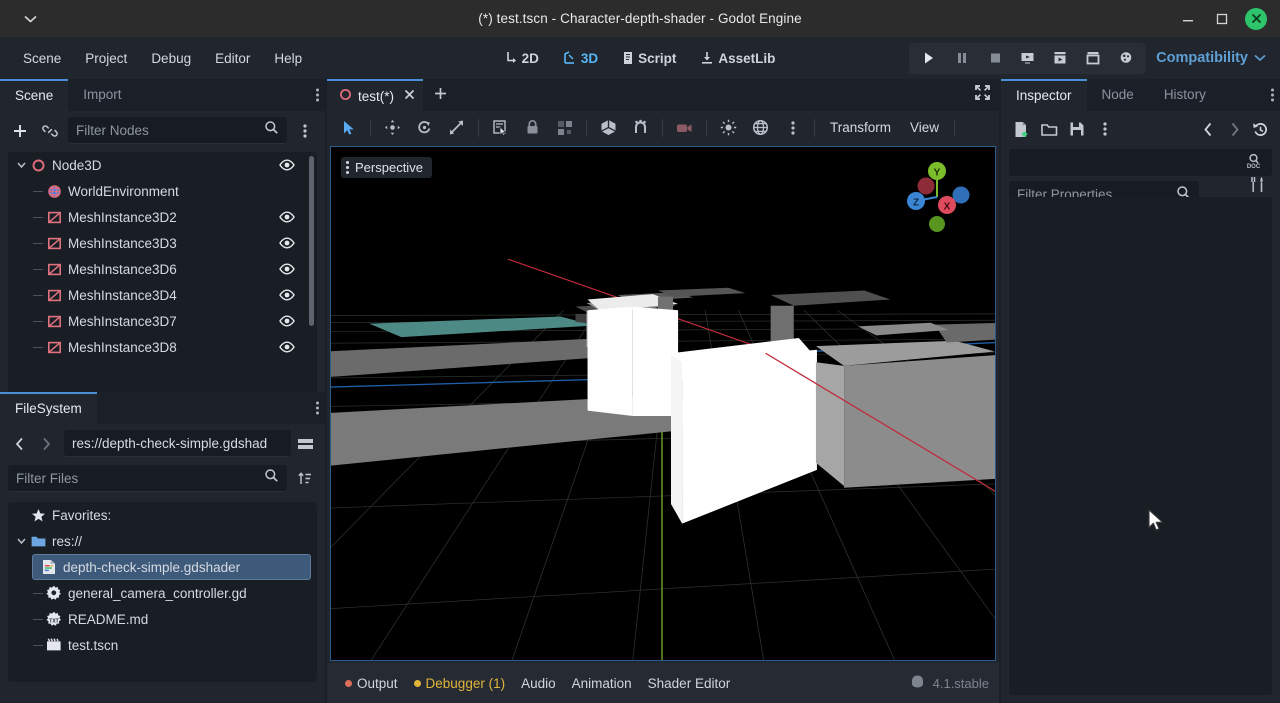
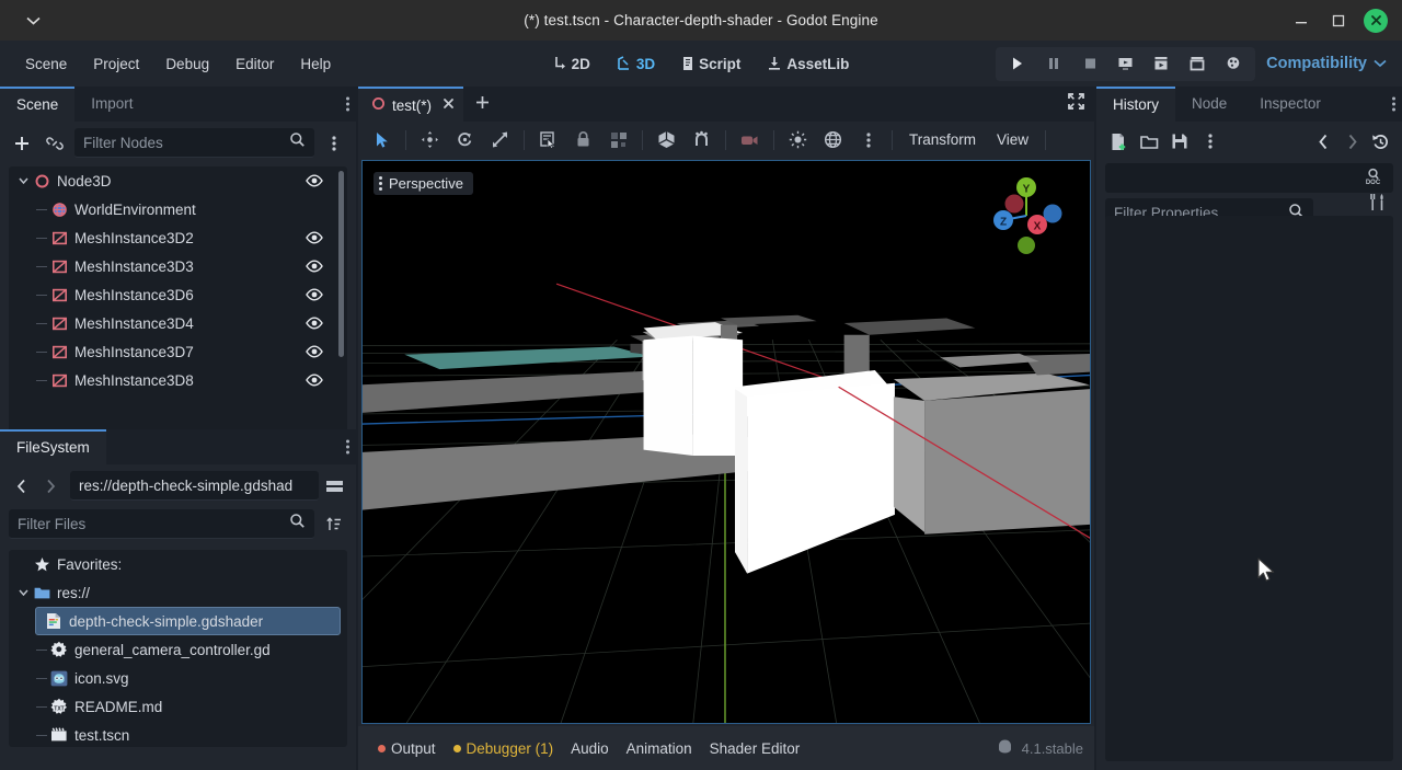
  (*) test.tscn - Character-depth-shader - Godot Engine
  Scene
  Project
  Debug
  Editor
  Help
  2D
  3D
  Script
  AssetLib
  Compatibility
  Scene
  Import
  Filter Nodes
  Node3D
  WorldEnvironment
  MeshInstance3D2
  MeshInstance3D3
  MeshInstance3D6
  MeshInstance3D4
  MeshInstance3D7
  MeshInstance3D8
  FileSystem
  res://depth-check-simple.gdshad
  Filter Files
  Favorites:
  res://
  depth-check-simple.gdshader
  general_camera_controller.gd
+ icon.svg
  README.md
  test.tscn
  test(*)
  Transform
  View
  Perspective
  Y
  Z
  X
  Output
  Debugger (1)
  Audio
  Animation
  Shader Editor
  4.1.stable
- Inspector
+ History
  Node
- History
+ Inspector
  Filter Properties
